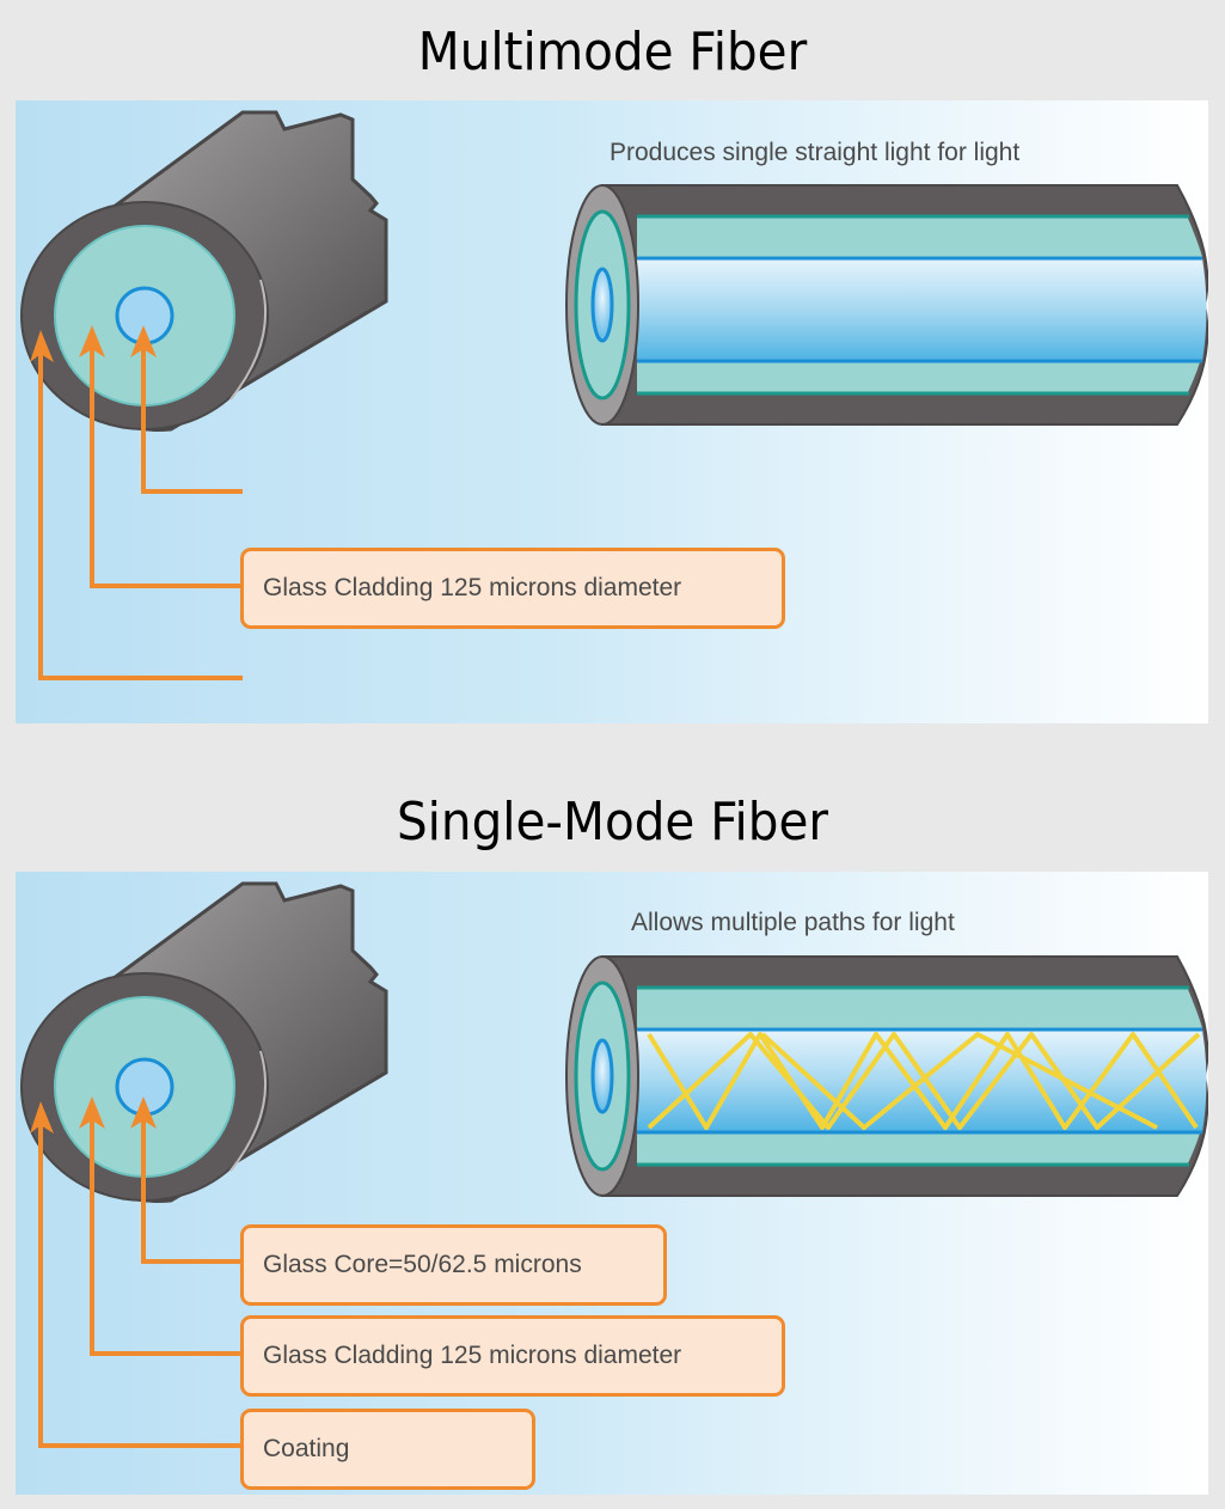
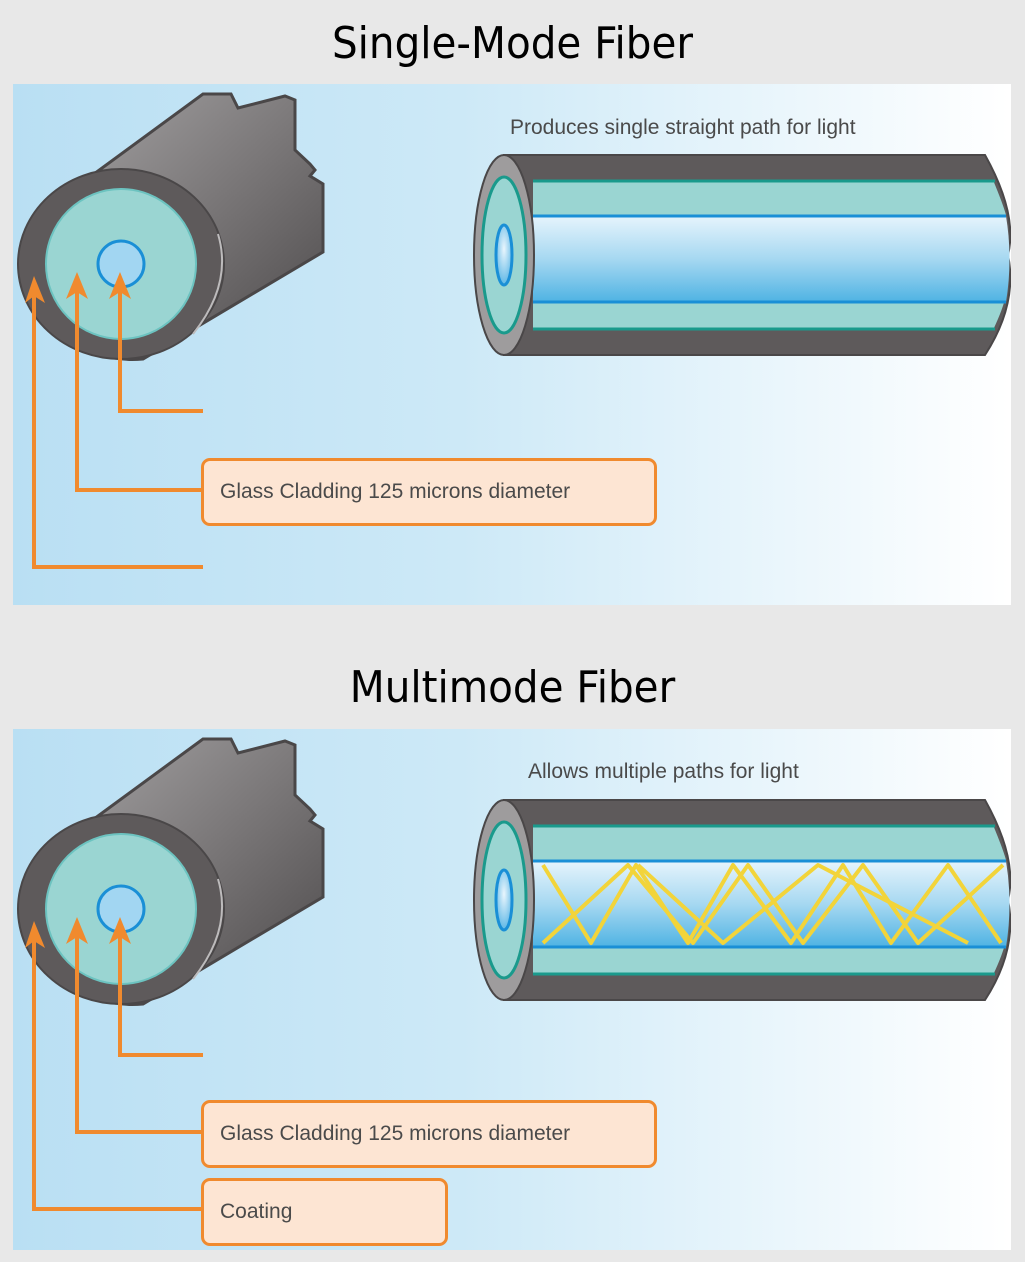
- Multimode Fiber
+ Single-Mode Fiber
- Produces single straight light for light
+ Produces single straight path for light
  Glass Cladding 125 microns diameter
- Single-Mode Fiber
+ Multimode Fiber
  Allows multiple paths for light
- Glass Core=50/62.5 microns
  Glass Cladding 125 microns diameter
  Coating
